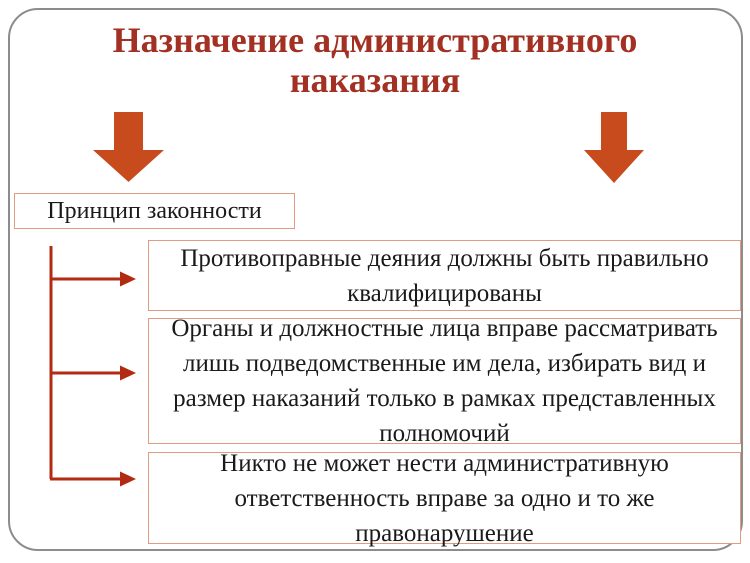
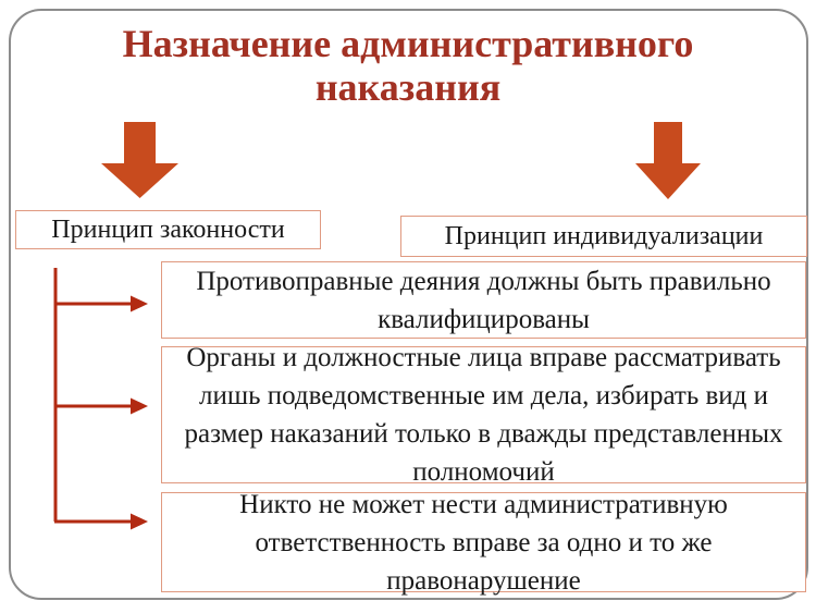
  Назначение административного наказания
  Принцип законности
+ Принцип индивидуализации
  Противоправные деяния должны быть правильно квалифицированы
- Органы и должностные лица вправе рассматривать лишь подведомственные им дела, избирать вид и размер наказаний только в рамках представленных полномочий
+ Органы и должностные лица вправе рассматривать лишь подведомственные им дела, избирать вид и размер наказаний только в дважды представленных полномочий
  Никто не может нести административную ответственность вправе за одно и то же правонарушение
